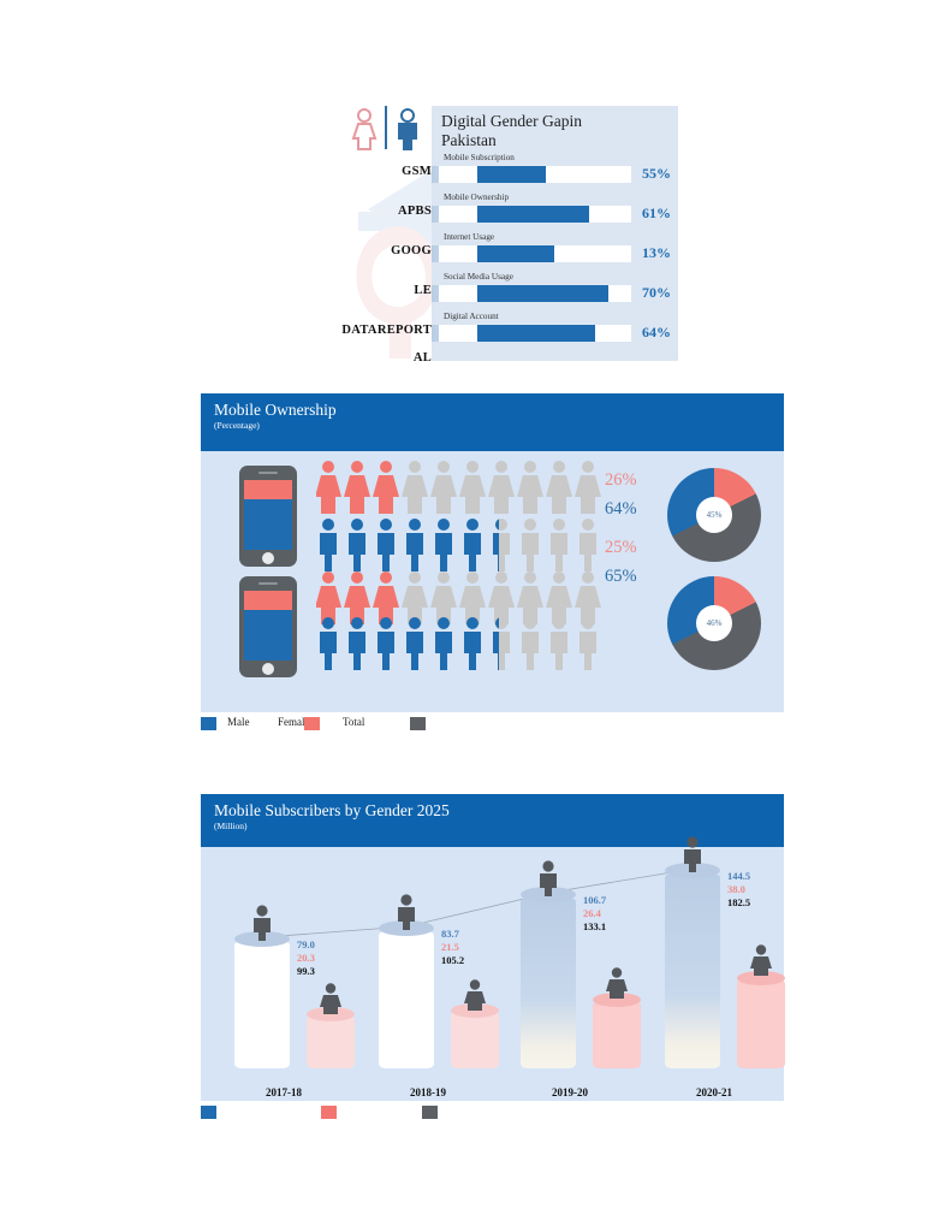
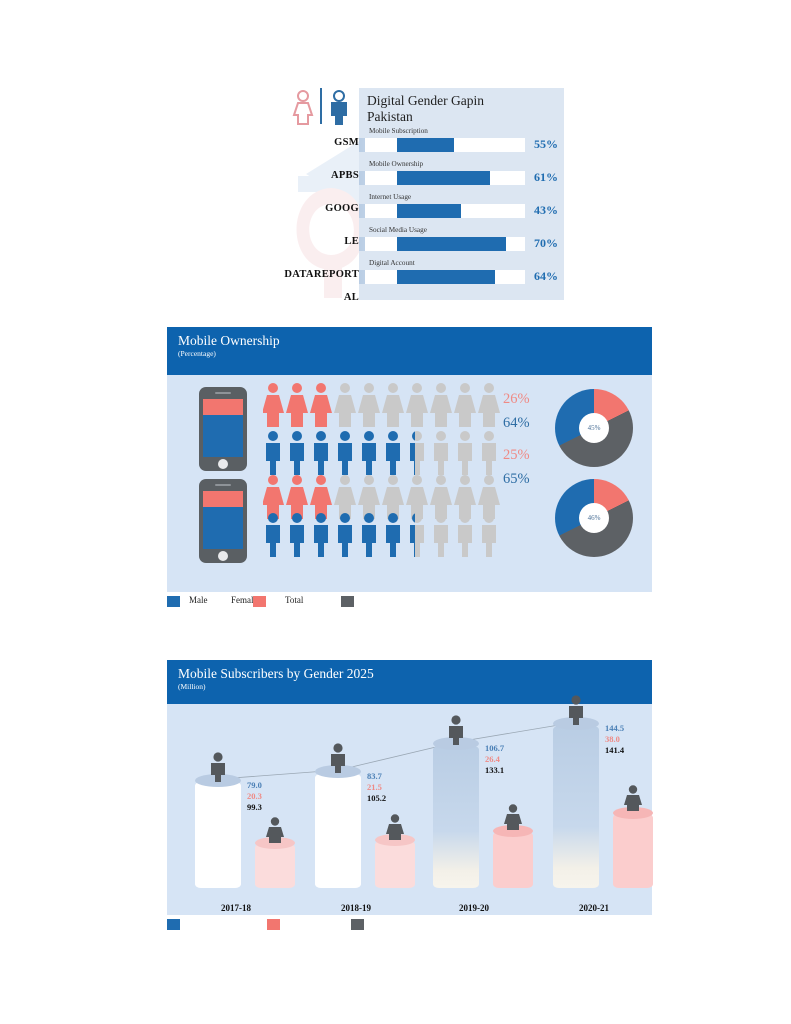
  Digital Gender Gapin Pakistan
  GSM
  Mobile Subscription
  55%
  APBS
  Mobile Ownership
  61%
  GOOG
  Internet Usage
- 13%
+ 43%
  LE
  Social Media Usage
  70%
  DATAREPORT
  Digital Account
  64%
  AL
  Mobile Ownership
  (Percentage)
  26%
  64%
  25%
  65%
  45%
  46%
  Male
  Total
  Mobile Subscribers by Gender 2025
  (Million)
  79.0
  20.3
  99.3
  2017-18
  83.7
  21.5
  105.2
  2018-19
  106.7
  26.4
  133.1
  2019-20
  144.5
  38.0
- 182.5
+ 141.4
  2020-21
